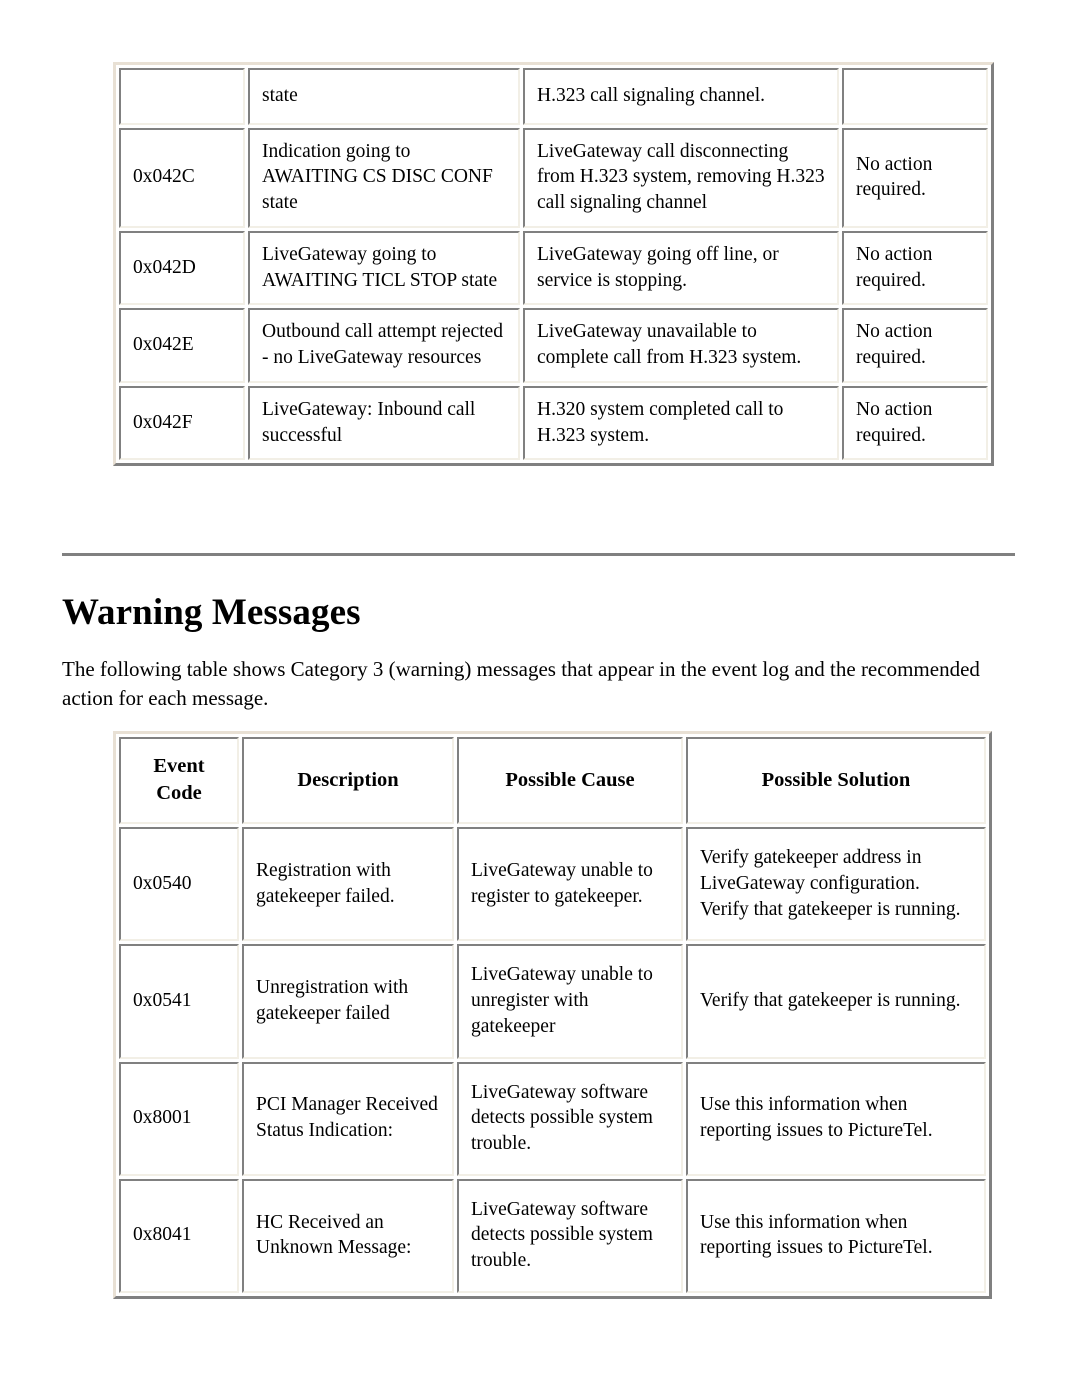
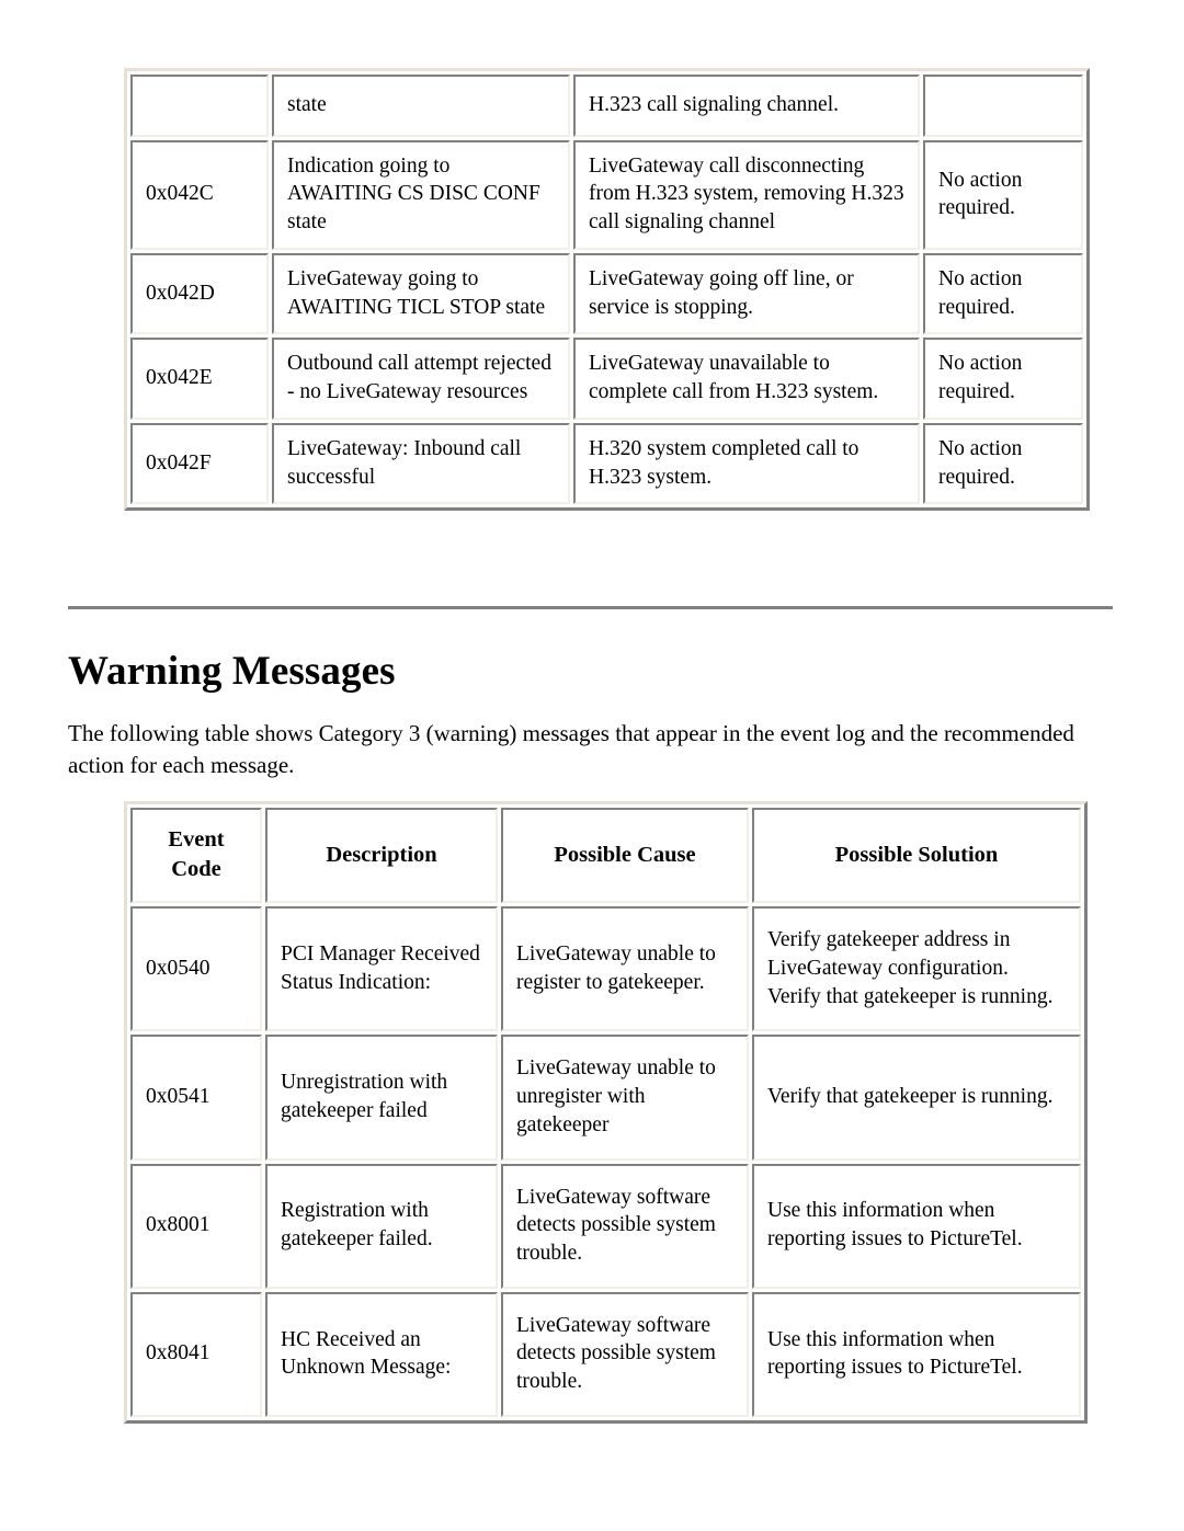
  	state	H.323 call signaling channel.
  0x042C	Indication going to AWAITING CS DISC CONF state	LiveGateway call disconnecting from H.323 system, removing H.323 call signaling channel	No action required.
  0x042D	LiveGateway going to AWAITING TICL STOP state	LiveGateway going off line, or service is stopping.	No action required.
  0x042E	Outbound call attempt rejected - no LiveGateway resources	LiveGateway unavailable to complete call from H.323 system.	No action required.
  0x042F	LiveGateway: Inbound call successful	H.320 system completed call to H.323 system.	No action required.
  Warning Messages
  The following table shows Category 3 (warning) messages that appear in the event log and the recommended action for each message.
  Event Code	Description	Possible Cause	Possible Solution
- 0x0540	Registration with gatekeeper failed.	LiveGateway unable to register to gatekeeper.	Verify gatekeeper address in LiveGateway configuration. Verify that gatekeeper is running.
+ 0x0540	PCI Manager Received Status Indication:	LiveGateway unable to register to gatekeeper.	Verify gatekeeper address in LiveGateway configuration. Verify that gatekeeper is running.
  0x0541	Unregistration with gatekeeper failed	LiveGateway unable to unregister with gatekeeper	Verify that gatekeeper is running.
- 0x8001	PCI Manager Received Status Indication:	LiveGateway software detects possible system trouble.	Use this information when reporting issues to PictureTel.
+ 0x8001	Registration with gatekeeper failed.	LiveGateway software detects possible system trouble.	Use this information when reporting issues to PictureTel.
  0x8041	HC Received an Unknown Message:	LiveGateway software detects possible system trouble.	Use this information when reporting issues to PictureTel.
